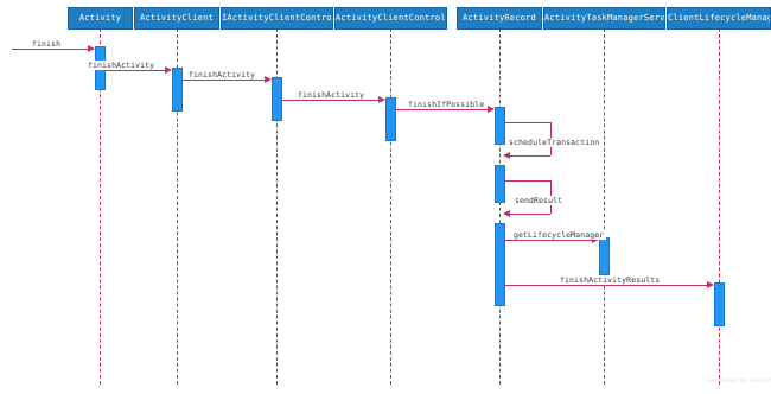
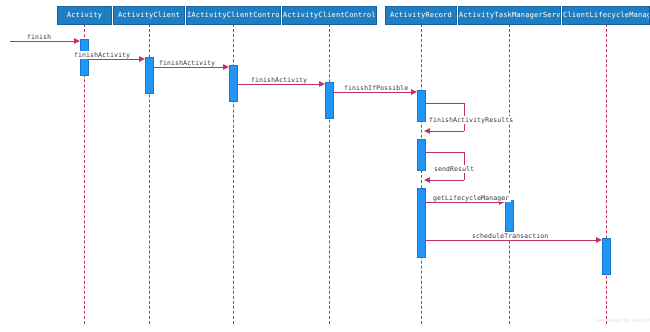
  Activity
  ActivityClient
  IActivityClientContro
  ActivityClientControl
  ActivityRecord
  ActivityTaskManagerServ
  ClientLifecycleManag
  finish
  finishActivity
  finishActivity
  finishActivity
  finishIfPossible
- scheduleTransaction
+ finishActivityResults
  sendResult
  getLifecycleManager
- finishActivityResults
+ scheduleTransaction
